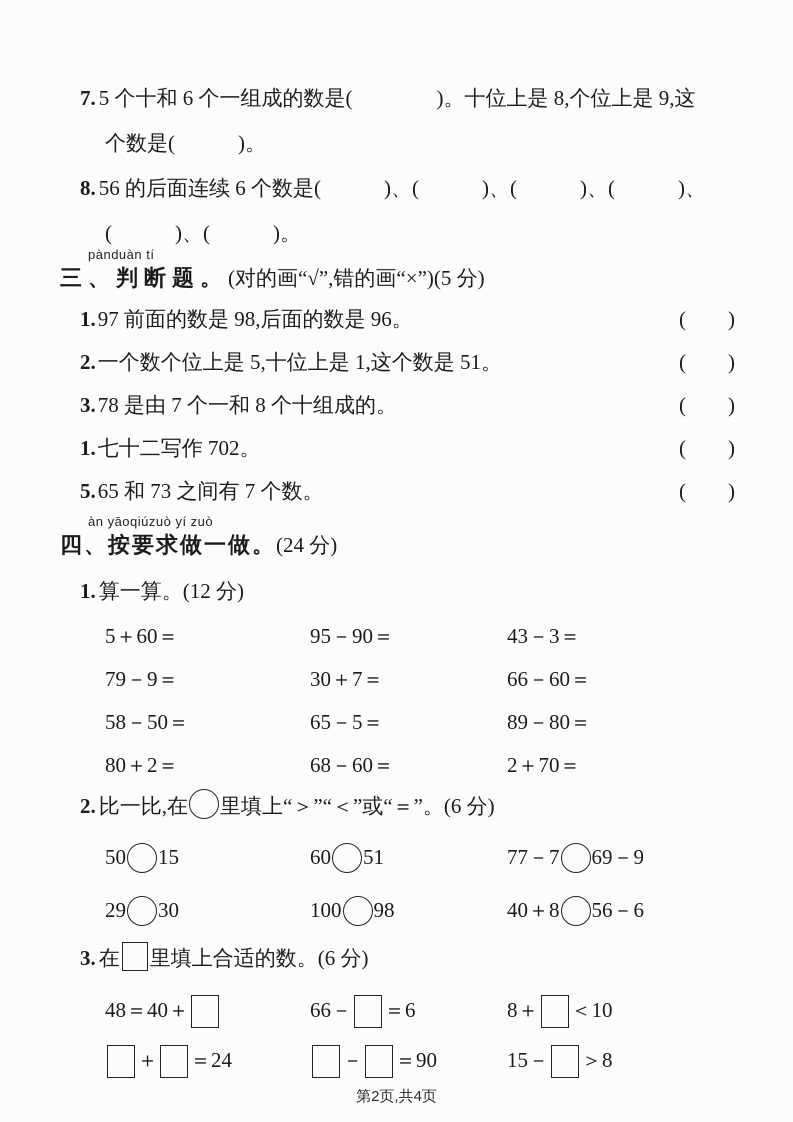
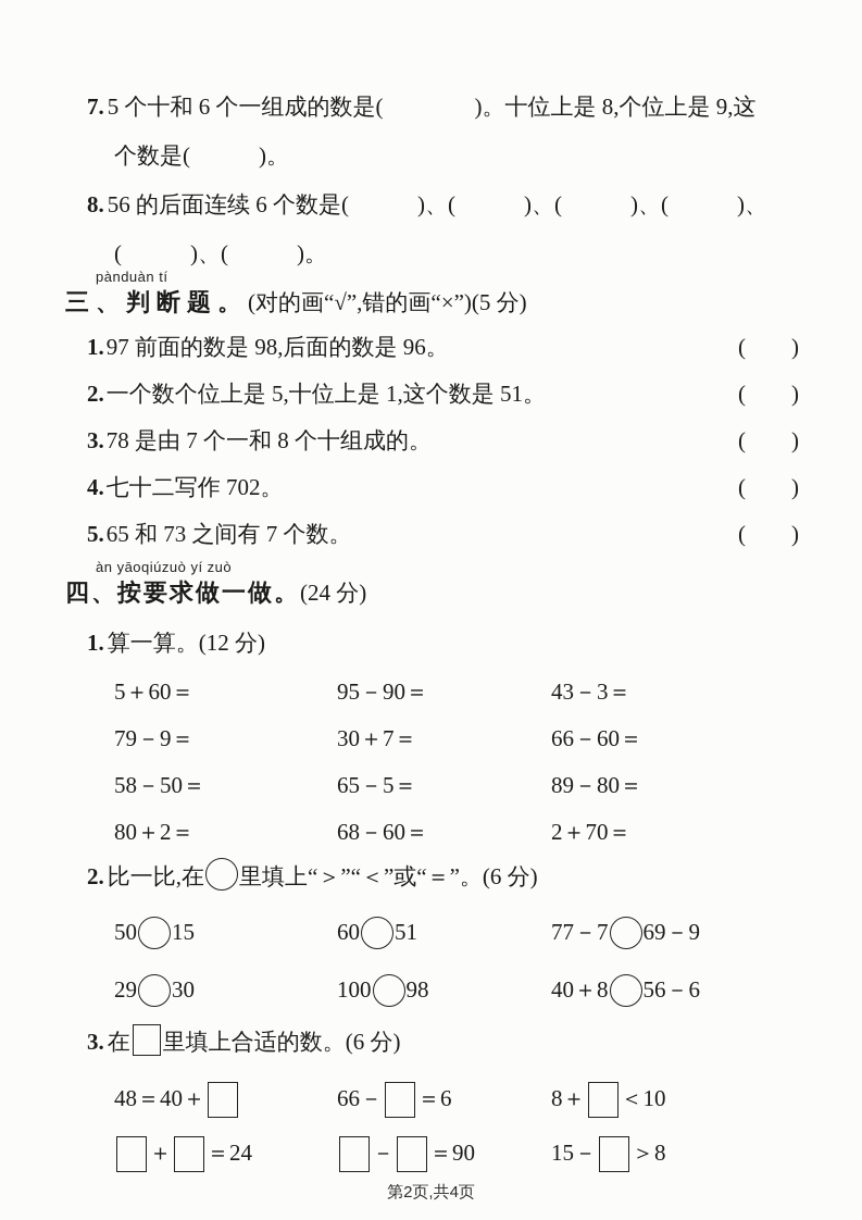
  7. 5 个十和 6 个一组成的数是( )。十位上是 8,个位上是 9,这
  个数是( )。
  8. 56 的后面连续 6 个数是( )、( )、( )、( )、
  ( )、( )。
  pànduàn tí
  三、判断题。(对的画“√”,错的画“×”)(5 分)
  1.97 前面的数是 98,后面的数是 96。
  ( )
  2.一个数个位上是 5,十位上是 1,这个数是 51。
  ( )
  3.78 是由 7 个一和 8 个十组成的。
  ( )
- 1.七十二写作 702。
+ 4.七十二写作 702。
  ( )
  5.65 和 73 之间有 7 个数。
  ( )
  àn yāoqiúzuò yí zuò
  四、按要求做一做。(24 分)
  1. 算一算。(12 分)
  5＋60＝
  95－90＝
  43－3＝
  79－9＝
  30＋7＝
  66－60＝
  58－50＝
  65－5＝
  89－80＝
  80＋2＝
  68－60＝
  2＋70＝
  2. 比一比,在 里填上“＞”“＜”或“＝”。(6 分)
  50 15
  60 51
  77－7 69－9
  29 30
  100 98
  40＋8 56－6
  3. 在 里填上合适的数。(6 分)
  48＝40＋
  66－ ＝6
  8＋ ＜10
  ＋ ＝24
  － ＝90
  15－ ＞8
  第2页,共4页
